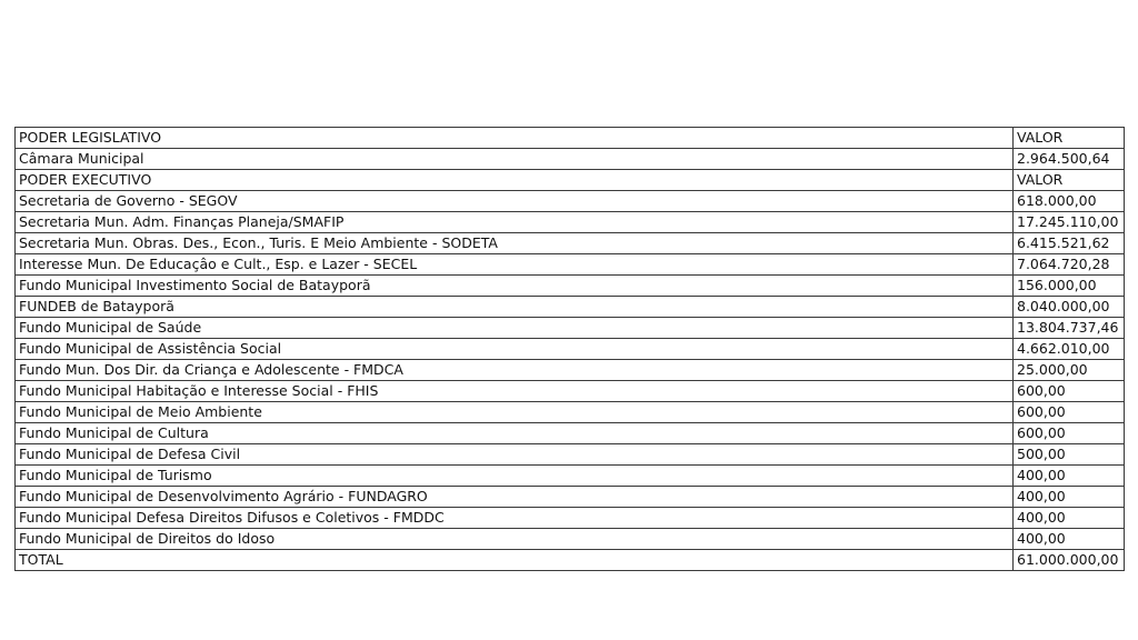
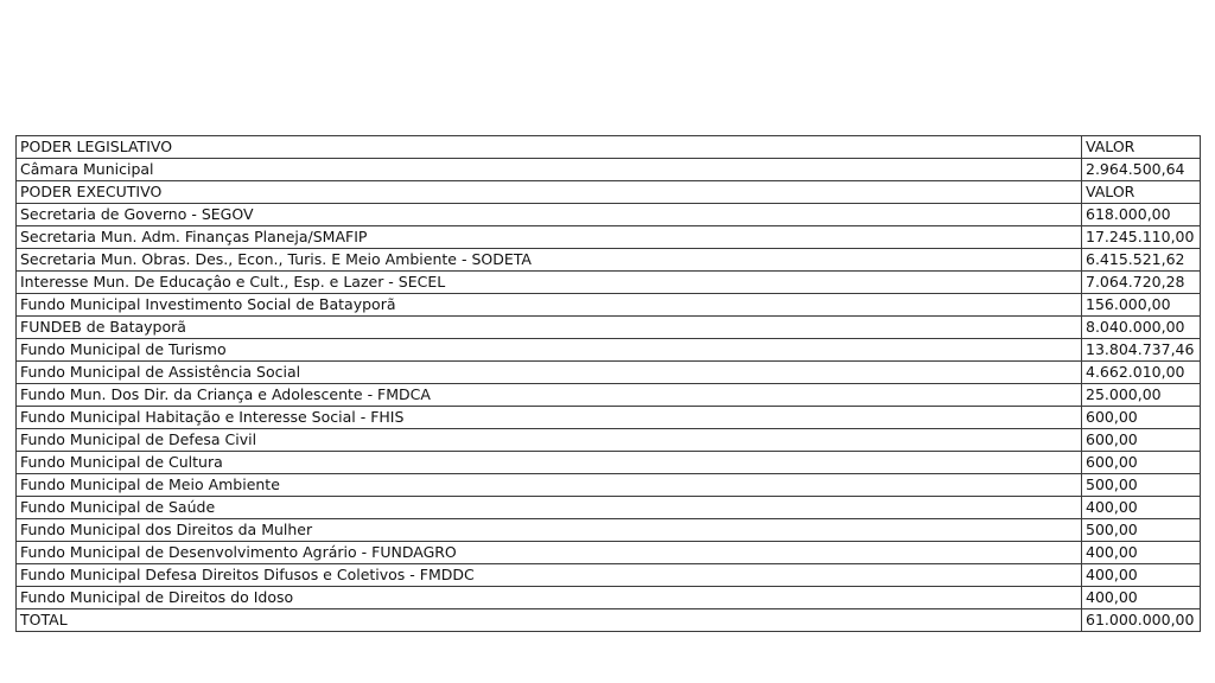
  PODER LEGISLATIVO	VALOR
  Câmara Municipal	2.964.500,64
  PODER EXECUTIVO	VALOR
  Secretaria de Governo - SEGOV	618.000,00
  Secretaria Mun. Adm. Finanças Planeja/SMAFIP	17.245.110,00
  Secretaria Mun. Obras. Des., Econ., Turis. E Meio Ambiente - SODETA	6.415.521,62
  Interesse Mun. De Educaçâo e Cult., Esp. e Lazer - SECEL	7.064.720,28
  Fundo Municipal Investimento Social de Batayporã	156.000,00
  FUNDEB de Batayporã	8.040.000,00
- Fundo Municipal de Saúde	13.804.737,46
+ Fundo Municipal de Turismo	13.804.737,46
  Fundo Municipal de Assistência Social	4.662.010,00
  Fundo Mun. Dos Dir. da Criança e Adolescente - FMDCA	25.000,00
  Fundo Municipal Habitação e Interesse Social - FHIS	600,00
- Fundo Municipal de Meio Ambiente	600,00
+ Fundo Municipal de Defesa Civil	600,00
  Fundo Municipal de Cultura	600,00
- Fundo Municipal de Defesa Civil	500,00
+ Fundo Municipal de Meio Ambiente	500,00
- Fundo Municipal de Turismo	400,00
+ Fundo Municipal de Saúde	400,00
+ Fundo Municipal dos Direitos da Mulher	500,00
  Fundo Municipal de Desenvolvimento Agrário - FUNDAGRO	400,00
  Fundo Municipal Defesa Direitos Difusos e Coletivos - FMDDC	400,00
  Fundo Municipal de Direitos do Idoso	400,00
  TOTAL	61.000.000,00
